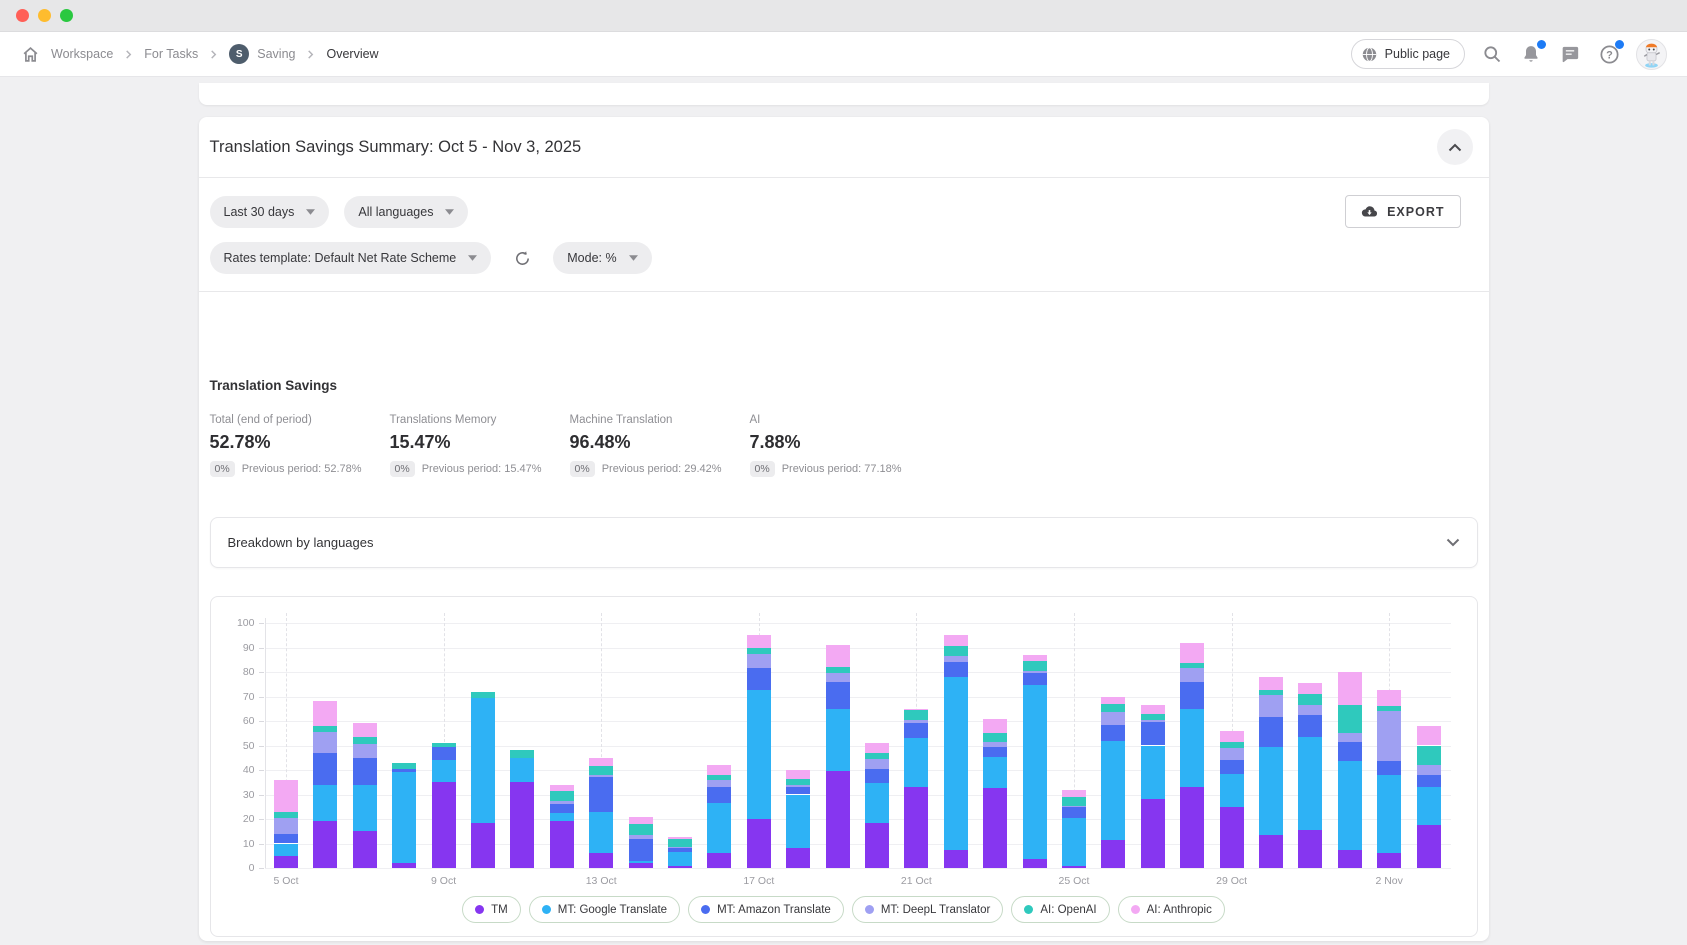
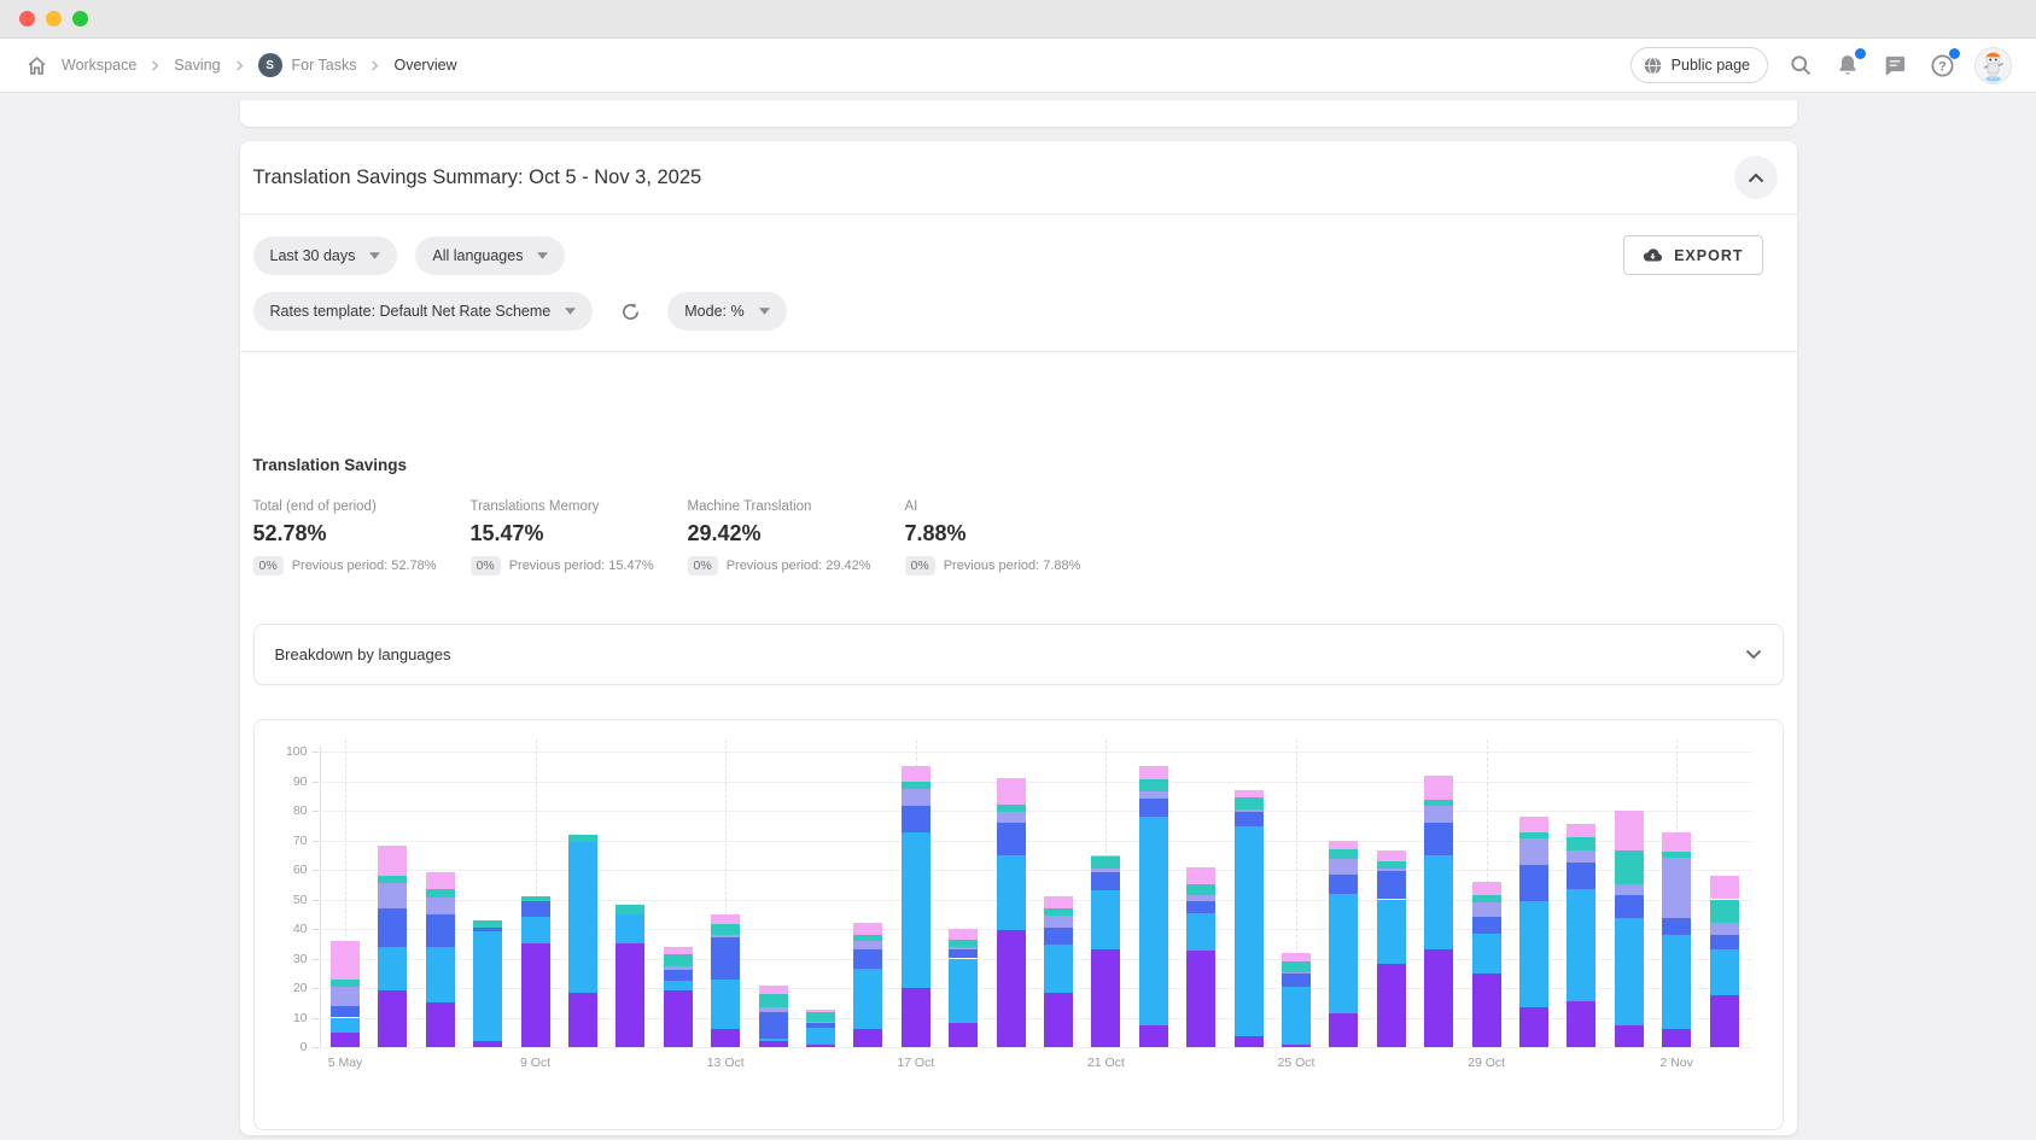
  Workspace
- For Tasks
+ Saving
  S
- Saving
+ For Tasks
  Overview
  Public page
  ?
  Translation Savings Summary: Oct 5 - Nov 3, 2025
  Last 30 days
  All languages
  EXPORT
  Rates template: Default Net Rate Scheme
  Mode: %
  Translation Savings
  Total (end of period)
  52.78%
  0%
  Previous period: 52.78%
  Translations Memory
  15.47%
  0%
  Previous period: 15.47%
  Machine Translation
- 96.48%
+ 29.42%
  0%
  Previous period: 29.42%
  AI
  7.88%
  0%
- Previous period: 77.18%
+ Previous period: 7.88%
  Breakdown by languages
- TM
- MT: Google Translate
- MT: Amazon Translate
- MT: DeepL Translator
- AI: OpenAI
- AI: Anthropic
  0
  10
  20
  30
  40
  50
  60
  70
  80
  90
  100
- 5 Oct
+ 5 May
  9 Oct
  13 Oct
  17 Oct
  21 Oct
  25 Oct
  29 Oct
  2 Nov
